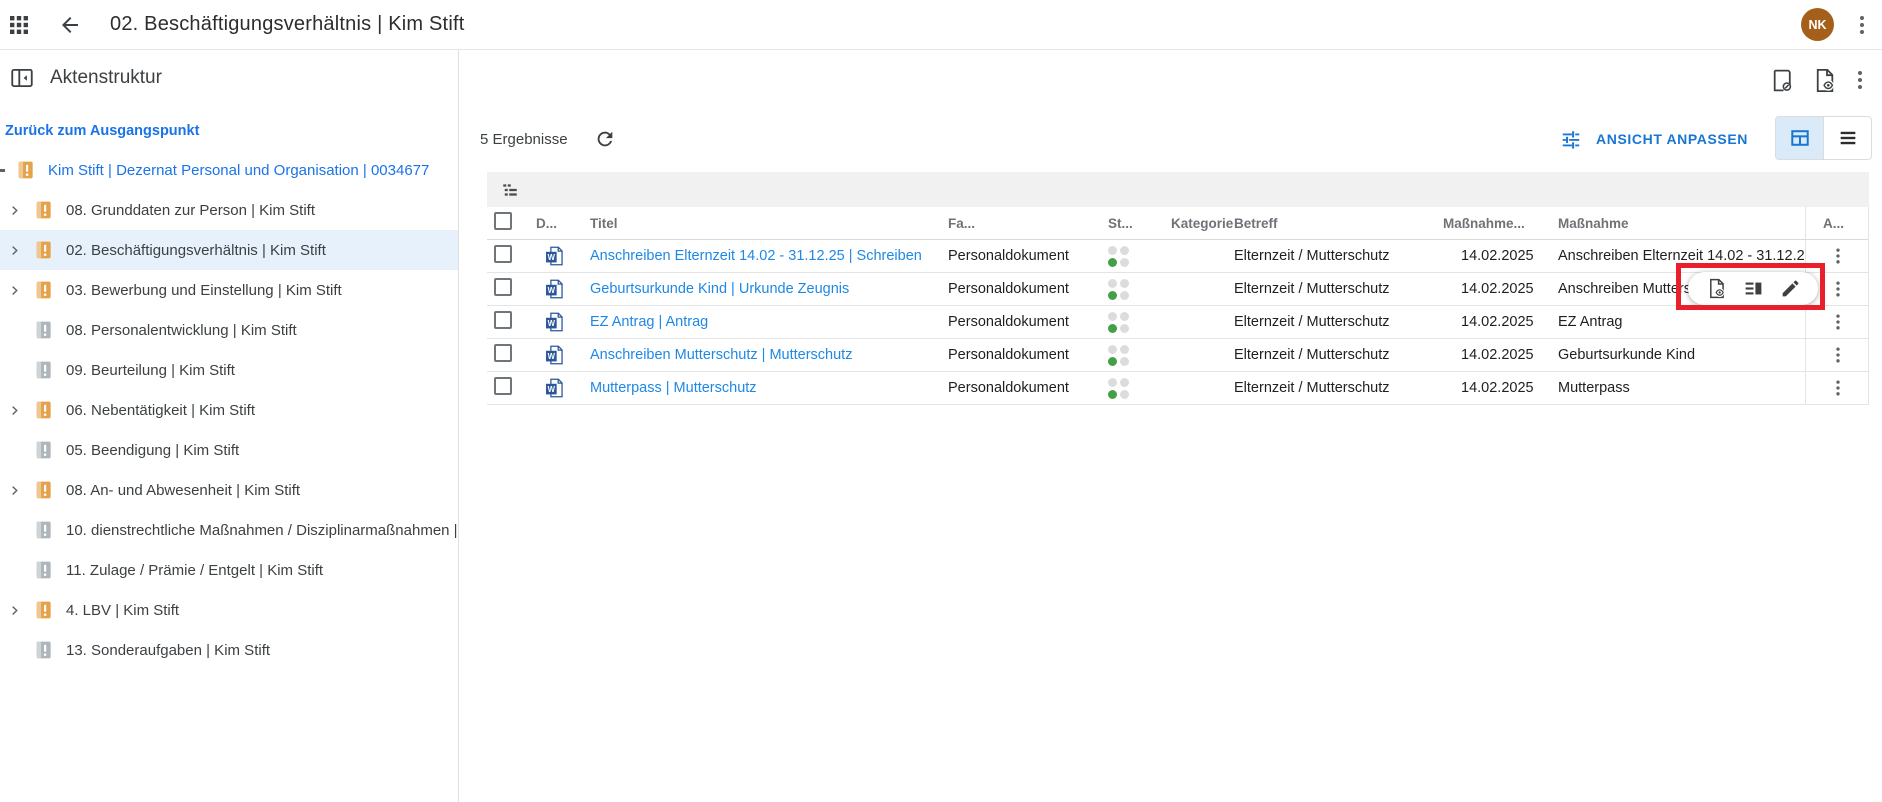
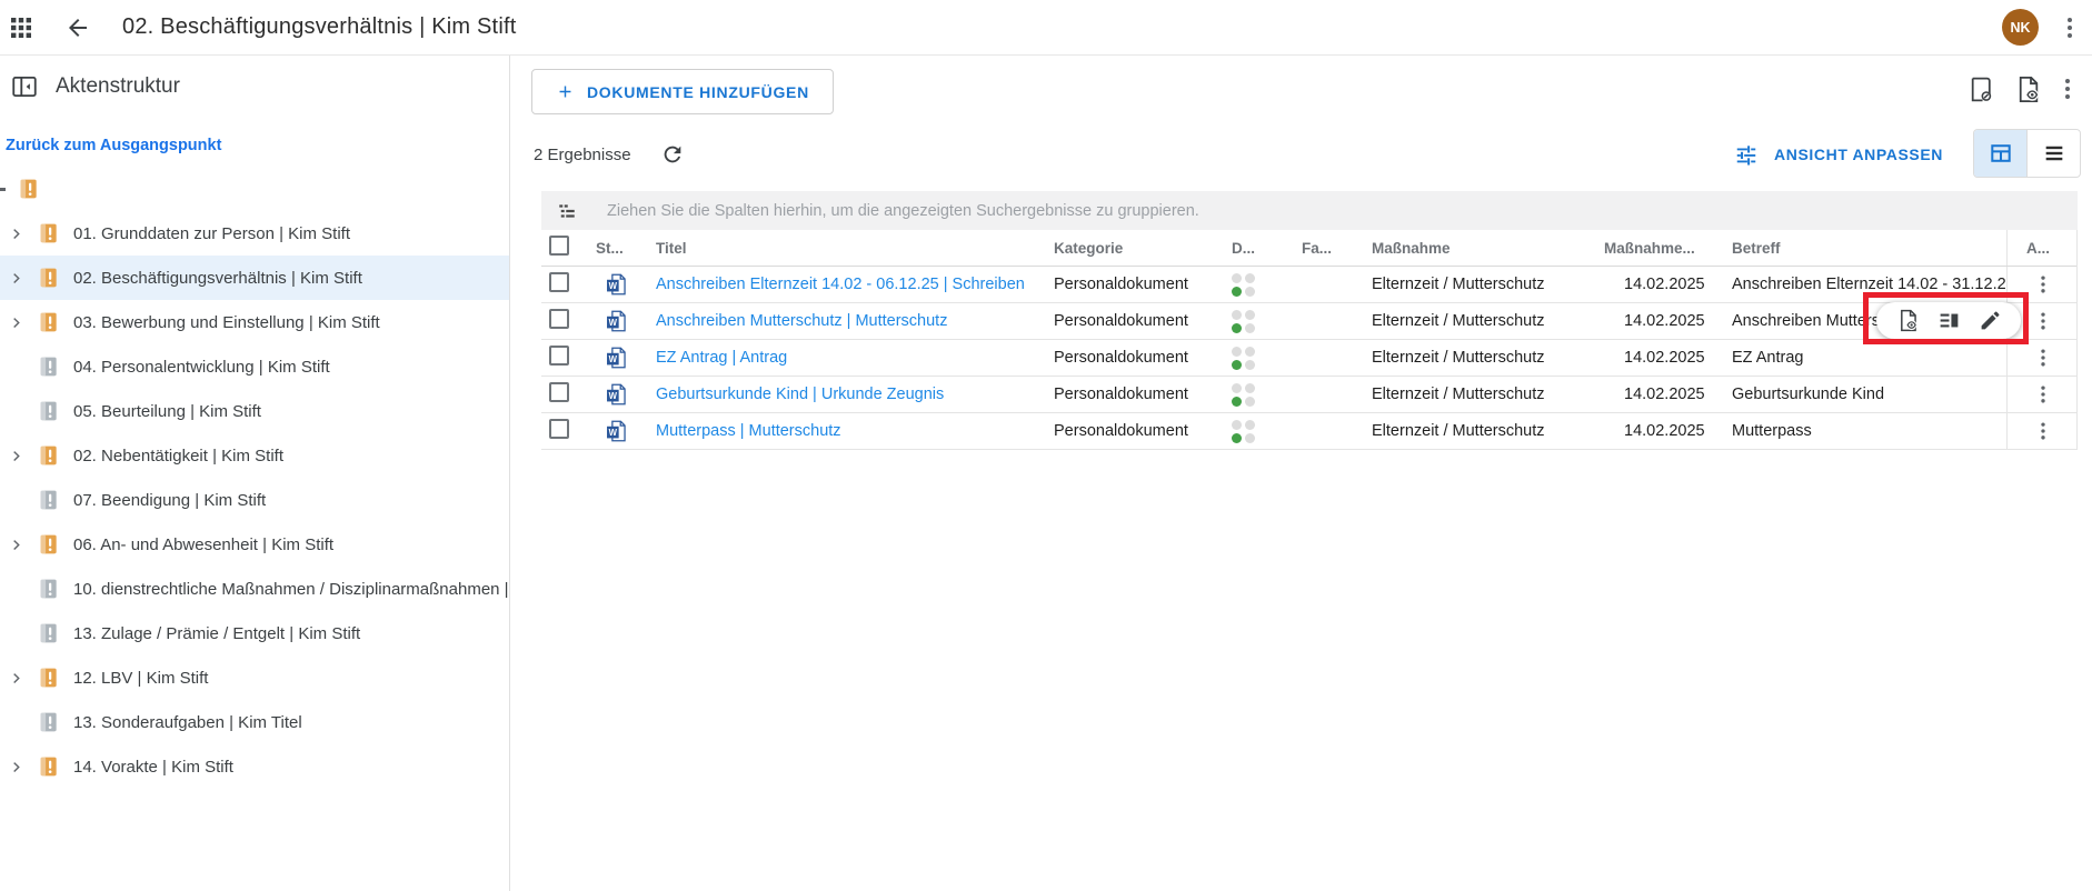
  02. Beschäftigungsverhältnis | Kim Stift
  NK
  Aktenstruktur
  Zurück zum Ausgangspunkt
- Kim Stift | Dezernat Personal und Organisation | 0034677
- 08. Grunddaten zur Person | Kim Stift
+ 01. Grunddaten zur Person | Kim Stift
  02. Beschäftigungsverhältnis | Kim Stift
  03. Bewerbung und Einstellung | Kim Stift
- 08. Personalentwicklung | Kim Stift
+ 04. Personalentwicklung | Kim Stift
- 09. Beurteilung | Kim Stift
+ 05. Beurteilung | Kim Stift
- 06. Nebentätigkeit | Kim Stift
+ 02. Nebentätigkeit | Kim Stift
- 05. Beendigung | Kim Stift
+ 07. Beendigung | Kim Stift
- 08. An- und Abwesenheit | Kim Stift
+ 06. An- und Abwesenheit | Kim Stift
  10. dienstrechtliche Maßnahmen / Disziplinarmaßnahmen |
- 11. Zulage / Prämie / Entgelt | Kim Stift
+ 13. Zulage / Prämie / Entgelt | Kim Stift
- 4. LBV | Kim Stift
+ 12. LBV | Kim Stift
- 13. Sonderaufgaben | Kim Stift
+ 13. Sonderaufgaben | Kim Titel
+ 14. Vorakte | Kim Stift
+ DOKUMENTE HINZUFÜGEN
- 5 Ergebnisse
+ 2 Ergebnisse
  ANSICHT ANPASSEN
+ Ziehen Sie die Spalten hierhin, um die angezeigten Suchergebnisse zu gruppieren.
- D...
+ St...
  Titel
- Fa...
+ Kategorie
- St...
+ D...
- Kategorie
+ Fa...
- Betreff
+ Maßnahme
  Maßnahme...
- Maßnahme
+ Betreff
  A...
- Anschreiben Elternzeit 14.02 - 31.12.25 | Schreiben
+ Anschreiben Elternzeit 14.02 - 06.12.25 | Schreiben
  Personaldokument
  Elternzeit / Mutterschutz
  14.02.2025
  Anschreiben Elternzeit 14.02 - 31.12.2
- Geburtsurkunde Kind | Urkunde Zeugnis
+ Anschreiben Mutterschutz | Mutterschutz
  Personaldokument
  Elternzeit / Mutterschutz
  14.02.2025
  Anschreiben Mutter
  EZ Antrag | Antrag
  Personaldokument
  Elternzeit / Mutterschutz
  14.02.2025
  EZ Antrag
- Anschreiben Mutterschutz | Mutterschutz
+ Geburtsurkunde Kind | Urkunde Zeugnis
  Personaldokument
  Elternzeit / Mutterschutz
  14.02.2025
  Geburtsurkunde Kind
  Mutterpass | Mutterschutz
  Personaldokument
  Elternzeit / Mutterschutz
  14.02.2025
  Mutterpass
